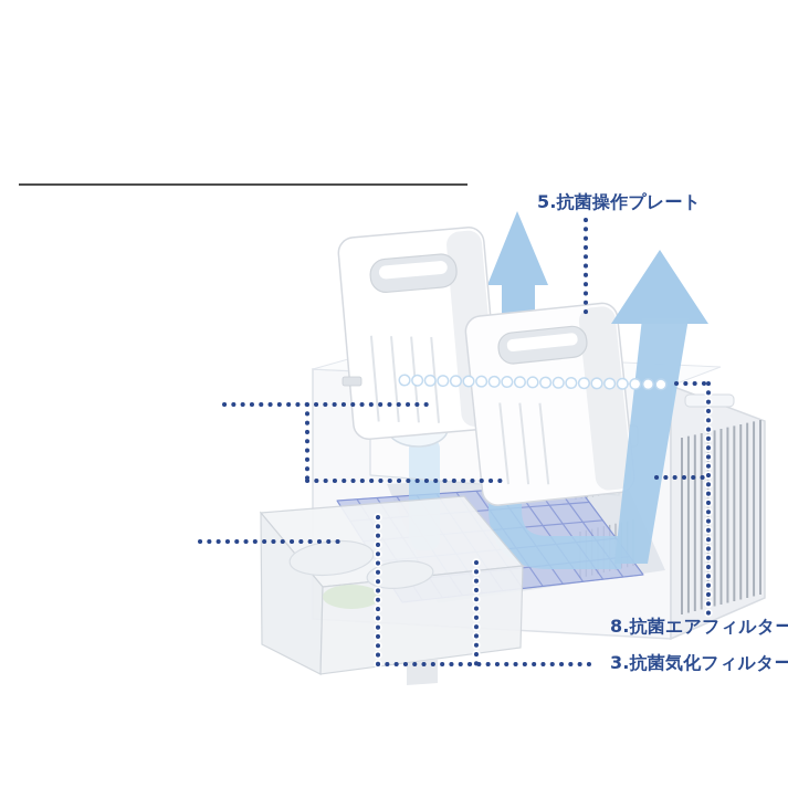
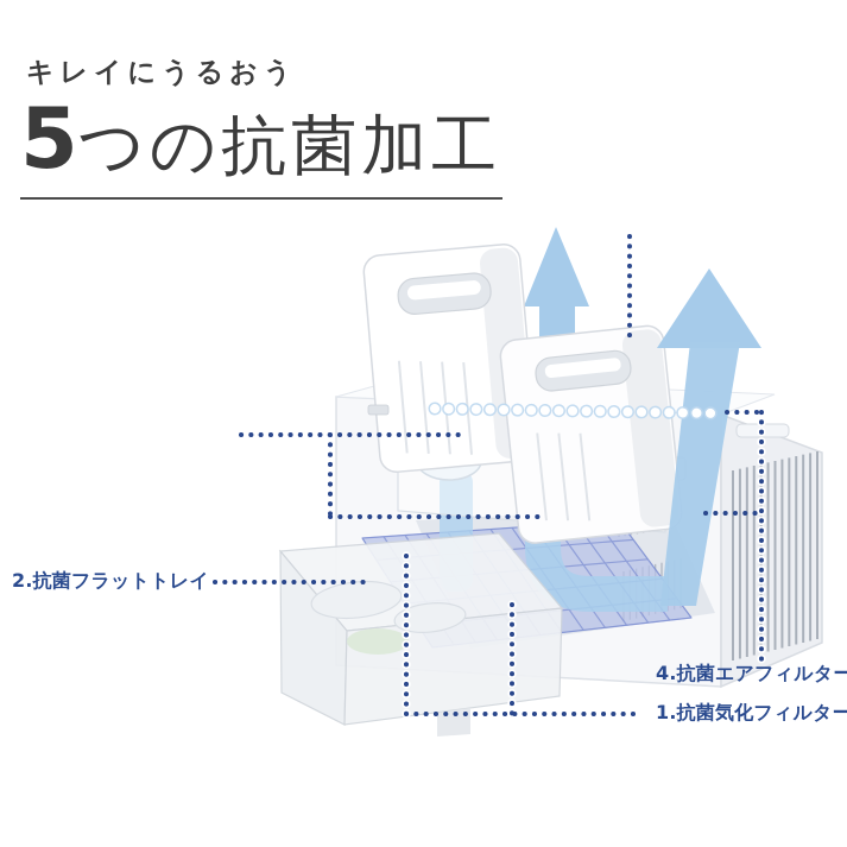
+ キレイにうるおう
+ 5
+ つの抗菌加工
+ 2.抗菌フラットトレイ
- 3.抗菌気化フィルター
+ 1.抗菌気化フィルター
- 8.抗菌エアフィルター
+ 4.抗菌エアフィルター
- 5.抗菌操作プレート
